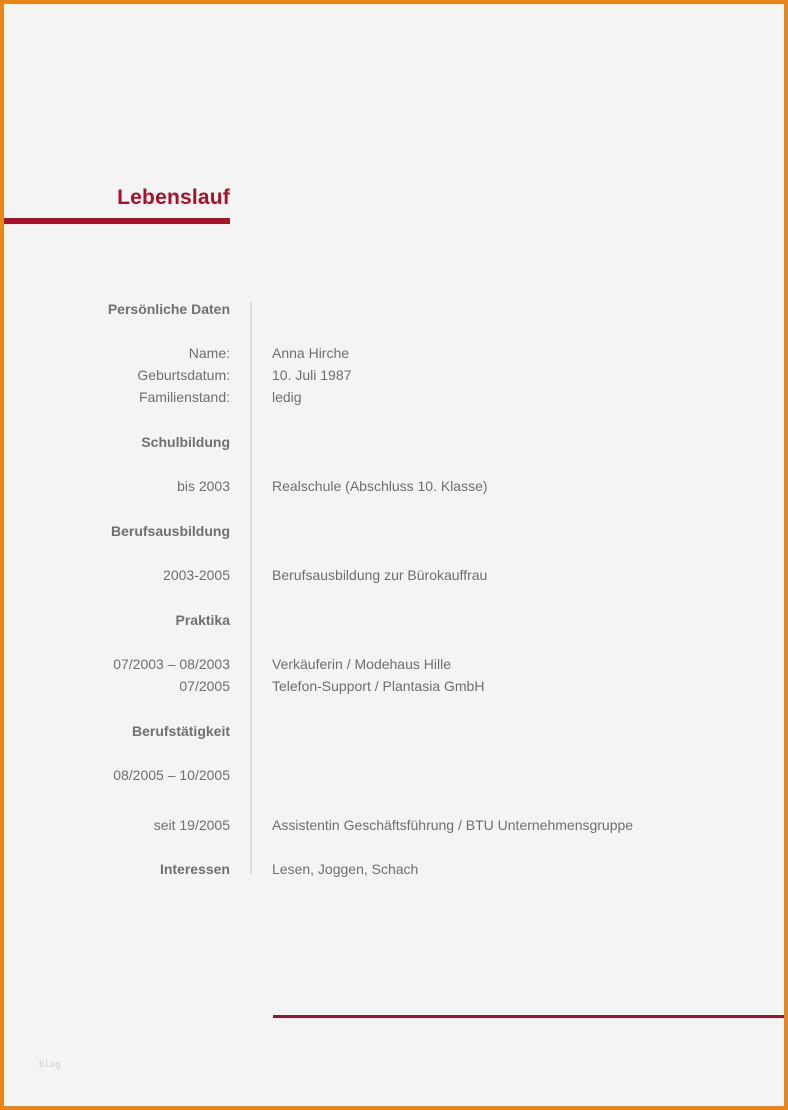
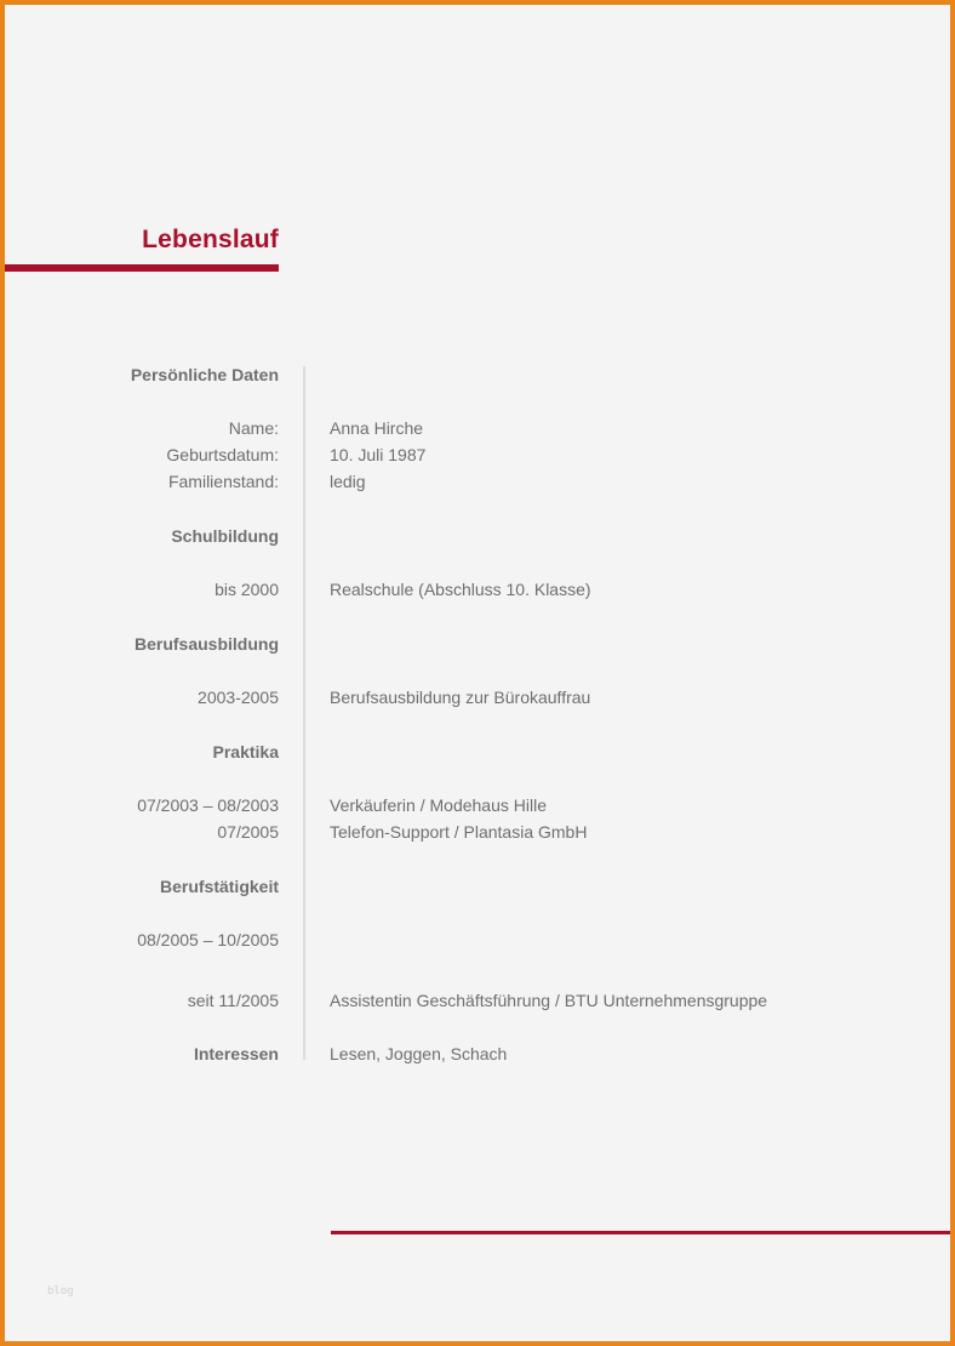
  Lebenslauf
  Persönliche Daten
  Name:
  Anna Hirche
  Geburtsdatum:
  10. Juli 1987
  Familienstand:
  ledig
  Schulbildung
- bis 2003
+ bis 2000
  Realschule (Abschluss 10. Klasse)
  Berufsausbildung
  2003-2005
  Berufsausbildung zur Bürokauffrau
  Praktika
  07/2003 – 08/2003
  Verkäuferin / Modehaus Hille
  07/2005
  Telefon-Support / Plantasia GmbH
  Berufstätigkeit
  08/2005 – 10/2005
- seit 19/2005
+ seit 11/2005
  Assistentin Geschäftsführung / BTU Unternehmensgruppe
  Interessen
  Lesen, Joggen, Schach
  blog
